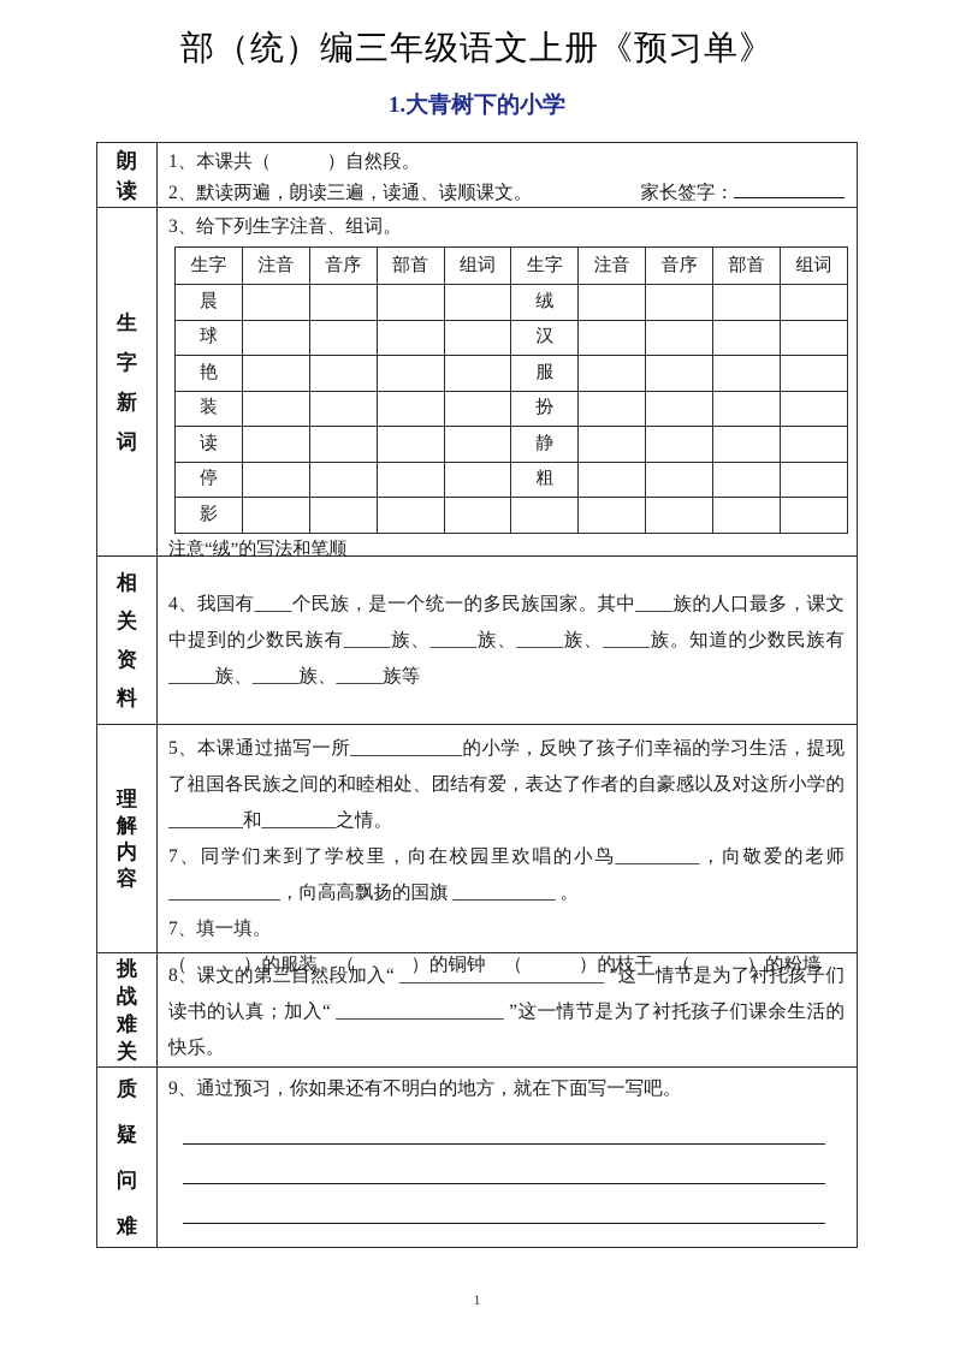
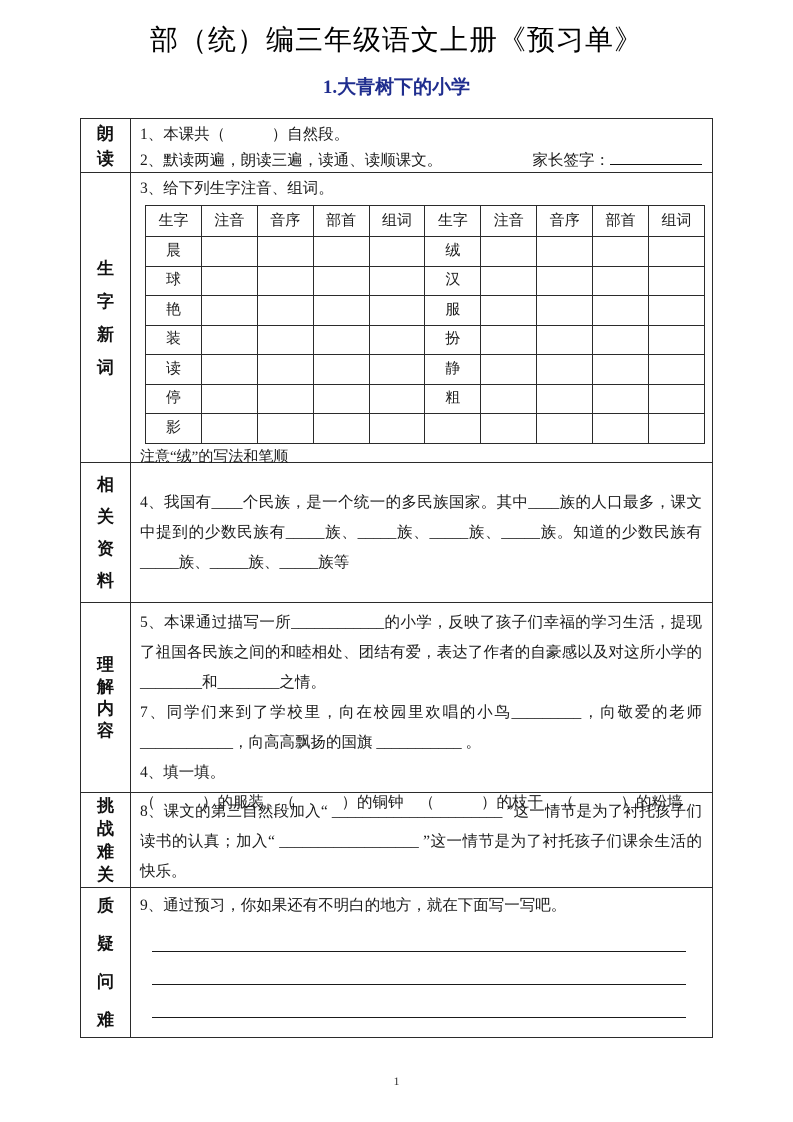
  部（统）编三年级语文上册《预习单》
  1.大青树下的小学
  朗读
  1、本课共（ ）自然段。
  2、默读两遍，朗读三遍，读通、读顺课文。
  家长签字：
  生字新词
  3、给下列生字注音、组词。
  生字	注音	音序	部首	组词	生字	注音	音序	部首	组词
  晨					绒
  球					汉
  艳					服
  装					扮
  读					静
  停					粗
  影
  注意“绒”的写法和笔顺
  相关资料
  4、我国有____个民族，是一个统一的多民族国家。其中____族的人口最多，课文中提到的少数民族有_____族、_____族、_____族、_____族。知道的少数民族有_____族、_____族、_____族等
  理解内容
  5、本课通过描写一所____________的小学，反映了孩子们幸福的学习生活，提现了祖国各民族之间的和睦相处、团结有爱，表达了作者的自豪感以及对这所小学的________和________之情。
  7、同学们来到了学校里，向在校园里欢唱的小鸟_________，向敬爱的老师____________，向高高飘扬的国旗 ___________ 。
- 7、填一填。
+ 4、填一填。
  （ ）的服装 （ ）的铜钟 （ ）的枝干 （ ）的粉墙
  挑战难关
  8、课文的第三自然段加入“ ______________________ ”这一情节是为了衬托孩子们读书的认真；加入“ __________________ ”这一情节是为了衬托孩子们课余生活的快乐。
  质疑问难
  9、通过预习，你如果还有不明白的地方，就在下面写一写吧。
  1
